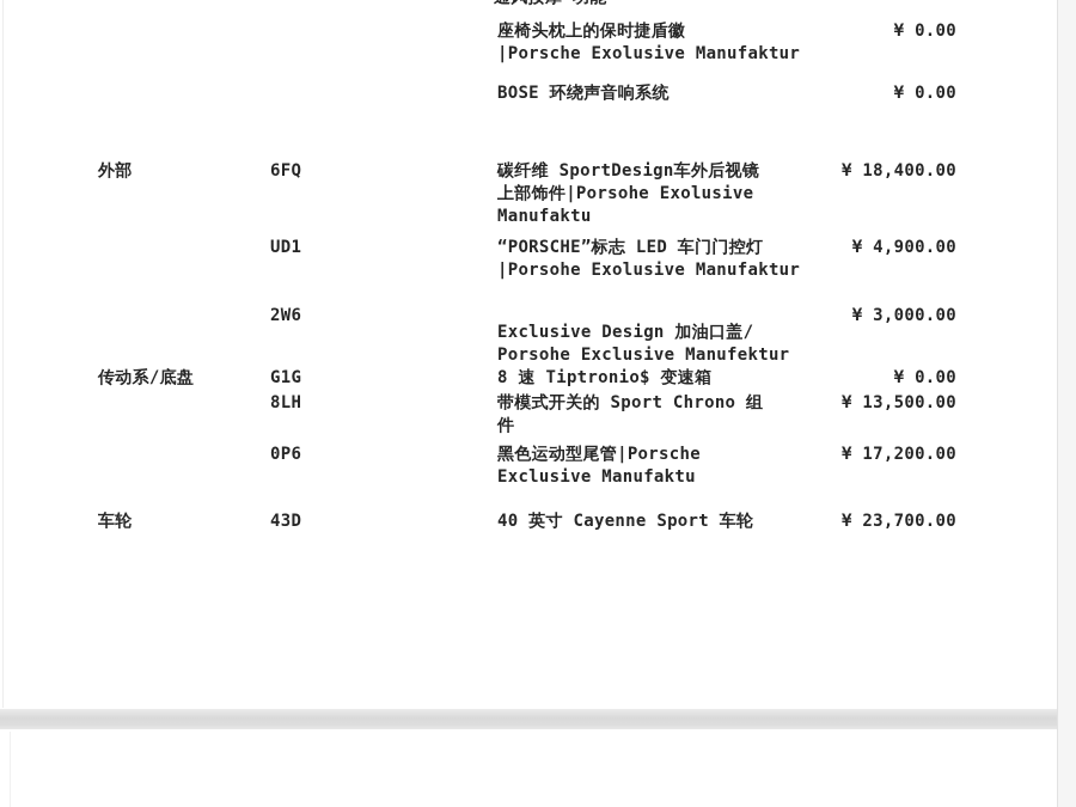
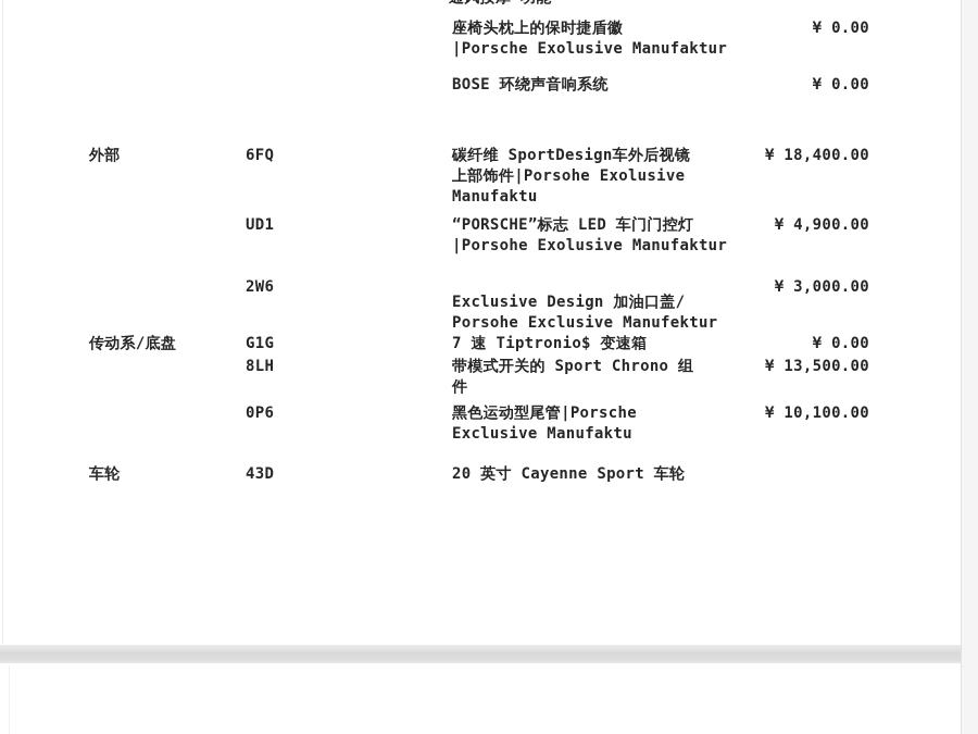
  座椅头枕上的保时捷盾徽
  |Porsche Exolusive Manufaktur
  ¥ 0.00
  BOSE 环绕声音响系统
  ¥ 0.00
  外部
  6FQ
  碳纤维 SportDesign车外后视镜
  上部饰件|Porsohe Exolusive
  Manufaktu
  ¥ 18,400.00
  UD1
  “PORSCHE”标志 LED 车门门控灯
  |Porsohe Exolusive Manufaktur
  ¥ 4,900.00
  2W6
  ¥ 3,000.00
  Exclusive Design 加油口盖/
  Porsohe Exclusive Manufektur
  传动系/底盘
  G1G
- 8 速 Tiptronio$ 变速箱
+ 7 速 Tiptronio$ 变速箱
  ¥ 0.00
  8LH
  带模式开关的 Sport Chrono 组
  件
  ¥ 13,500.00
  0P6
  黑色运动型尾管|Porsche
  Exclusive Manufaktu
- ¥ 17,200.00
+ ¥ 10,100.00
  车轮
  43D
- 40 英寸 Cayenne Sport 车轮
+ 20 英寸 Cayenne Sport 车轮
- ¥ 23,700.00
